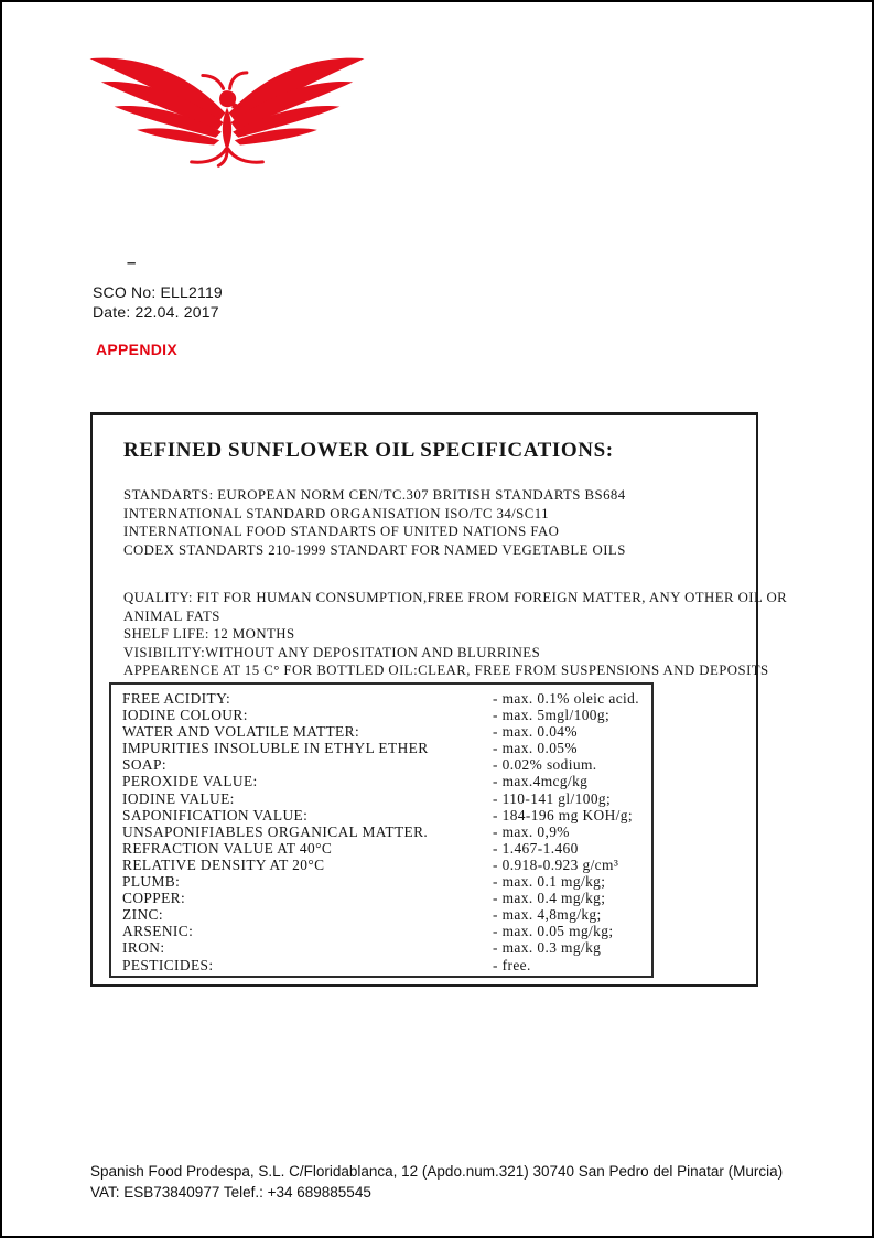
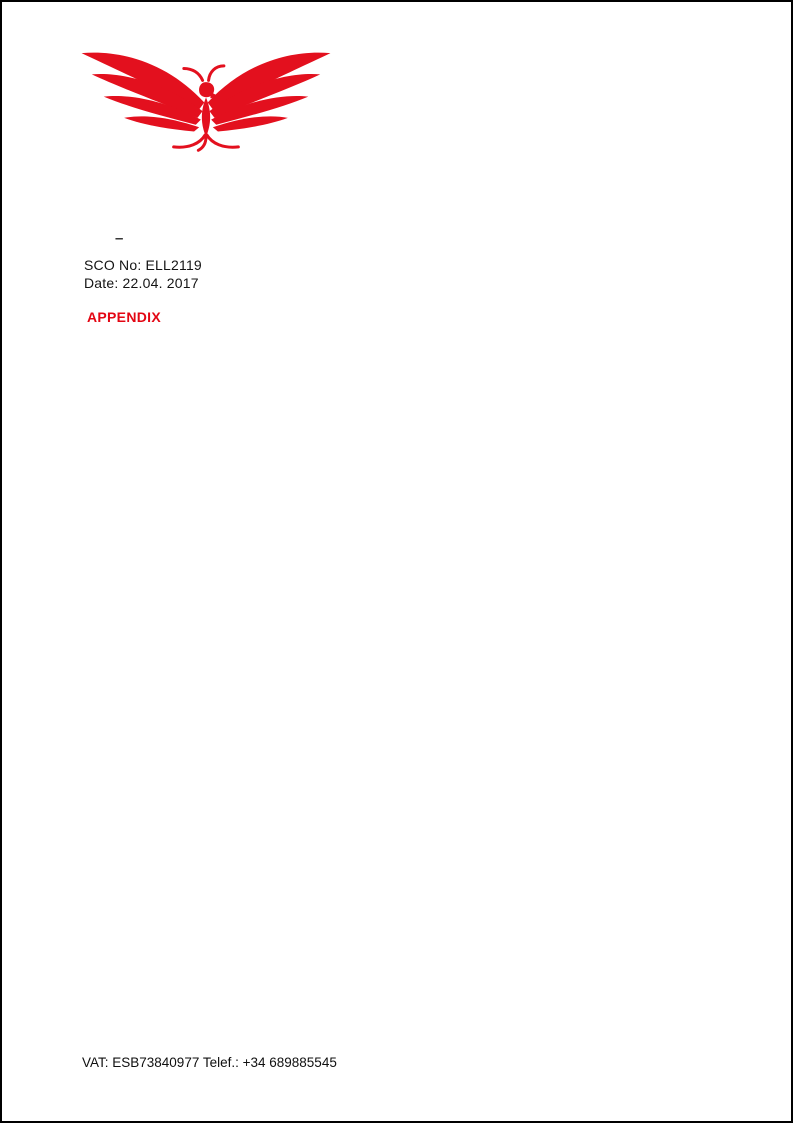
  –
  SCO No: ELL2119
  Date: 22.04. 2017
  APPENDIX
- REFINED SUNFLOWER OIL SPECIFICATIONS:
- STANDARTS: EUROPEAN NORM CEN/TC.307 BRITISH STANDARTS BS684
- INTERNATIONAL STANDARD ORGANISATION ISO/TC 34/SC11
- INTERNATIONAL FOOD STANDARTS OF UNITED NATIONS FAO
- CODEX STANDARTS 210-1999 STANDART FOR NAMED VEGETABLE OILS
- QUALITY: FIT FOR HUMAN CONSUMPTION,FREE FROM FOREIGN MATTER, ANY OTHER OIL OR
- ANIMAL FATS
- SHELF LIFE: 12 MONTHS
- VISIBILITY:WITHOUT ANY DEPOSITATION AND BLURRINES
- APPEARENCE AT 15 C° FOR BOTTLED OIL:CLEAR, FREE FROM SUSPENSIONS AND DEPOSITS
- FREE ACIDITY:
- - max. 0.1% oleic acid.
- IODINE COLOUR:
- - max. 5mgl/100g;
- WATER AND VOLATILE MATTER:
- - max. 0.04%
- IMPURITIES INSOLUBLE IN ETHYL ETHER
- - max. 0.05%
- SOAP:
- - 0.02% sodium.
- PEROXIDE VALUE:
- - max.4mcg/kg
- IODINE VALUE:
- - 110-141 gl/100g;
- SAPONIFICATION VALUE:
- - 184-196 mg KOH/g;
- UNSAPONIFIABLES ORGANICAL MATTER.
- - max. 0,9%
- REFRACTION VALUE AT 40°C
- - 1.467-1.460
- RELATIVE DENSITY AT 20°C
- - 0.918-0.923 g/cm³
- PLUMB:
- - max. 0.1 mg/kg;
- COPPER:
- - max. 0.4 mg/kg;
- ZINC:
- - max. 4,8mg/kg;
- ARSENIC:
- - max. 0.05 mg/kg;
- IRON:
- - max. 0.3 mg/kg
- PESTICIDES:
- - free.
- Spanish Food Prodespa, S.L. C/Floridablanca, 12 (Apdo.num.321) 30740 San Pedro del Pinatar (Murcia)
  VAT: ESB73840977 Telef.: +34 689885545
